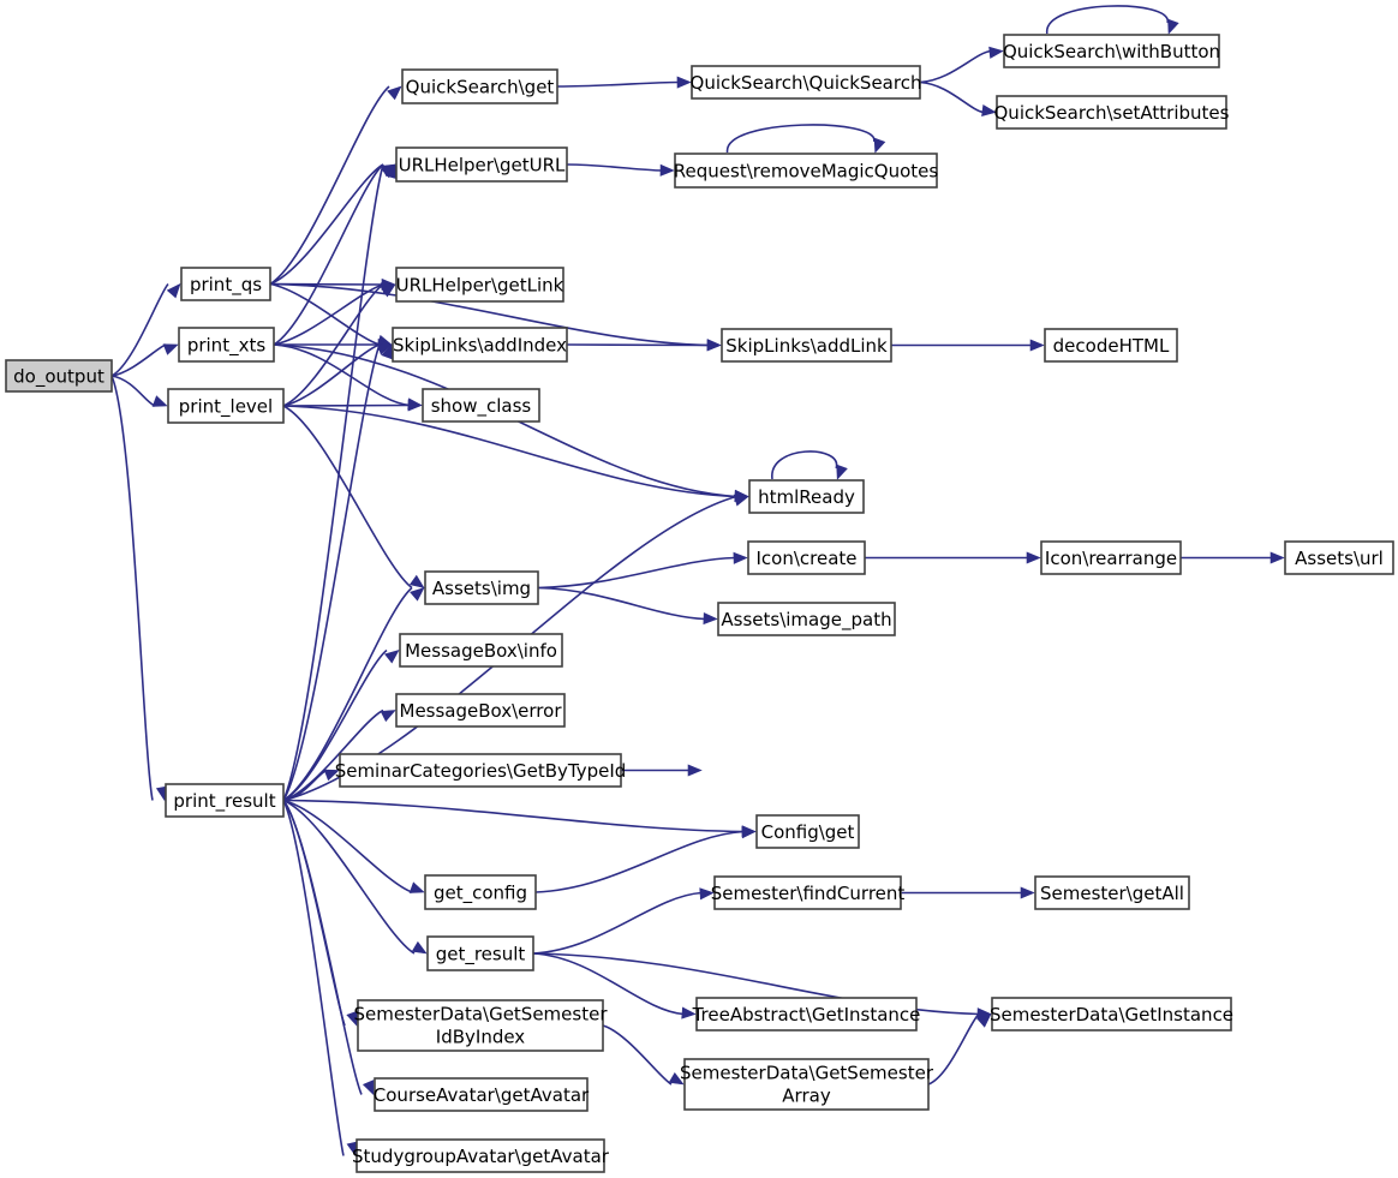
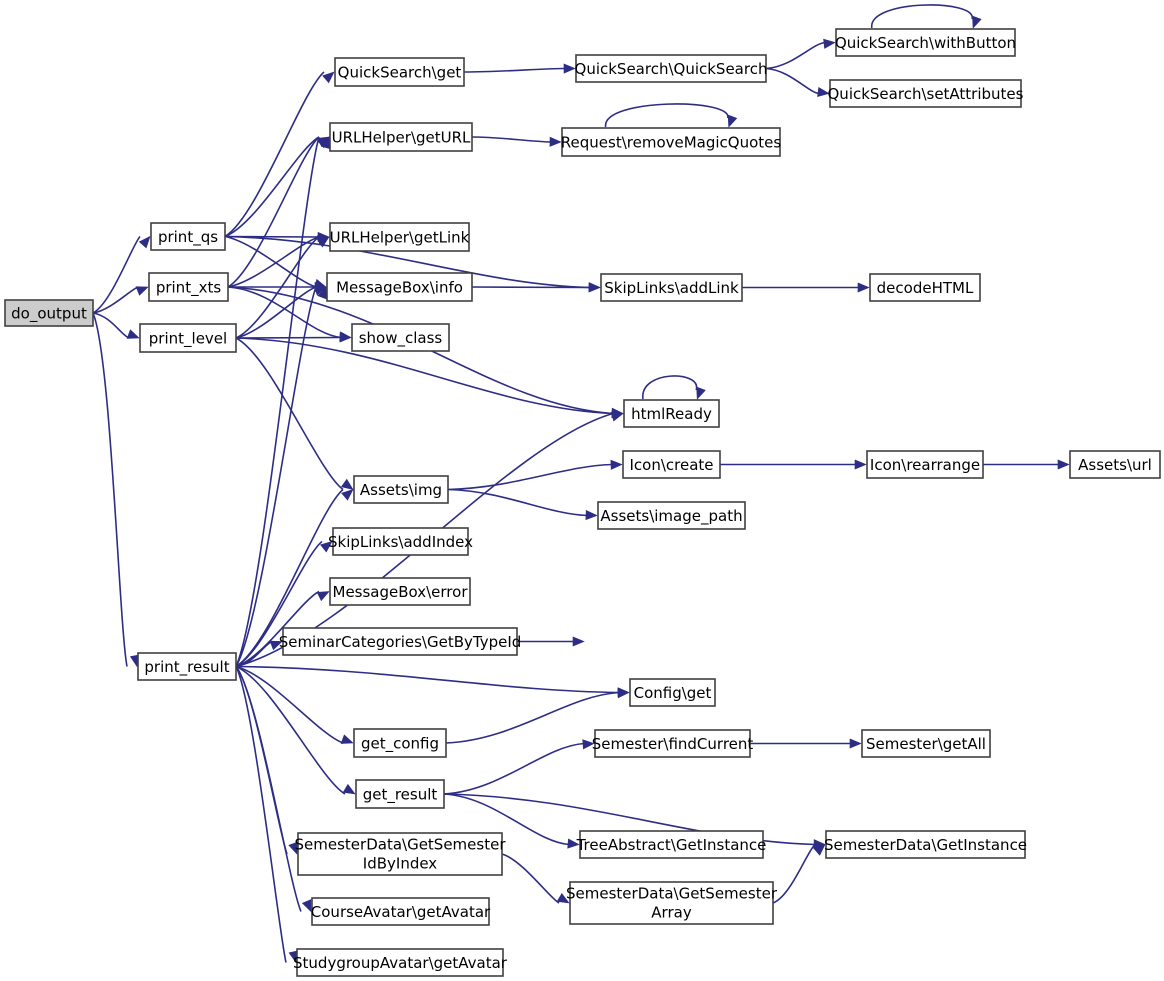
  do_output
  print_qs
  print_xts
  print_level
  print_result
  QuickSearch\get
  URLHelper\getURL
  URLHelper\getLink
- SkipLinks\addIndex
+ MessageBox\info
  show_class
  Assets\img
  QuickSearch\QuickSearch
  Request\removeMagicQuotes
  QuickSearch\withButton
  QuickSearch\setAttributes
  SkipLinks\addLink
  decodeHTML
  htmlReady
  Icon\create
  Icon\rearrange
  Assets\url
  Assets\image_path
- MessageBox\info
+ SkipLinks\addIndex
  MessageBox\error
  SeminarCategories\GetByTypeId
  Config\get
  get_config
  Semester\findCurrent
  Semester\getAll
  get_result
  TreeAbstract\GetInstance
  SemesterData\GetInstance
  SemesterData\GetSemester
  IdByIndex
  SemesterData\GetSemester
  Array
  CourseAvatar\getAvatar
  StudygroupAvatar\getAvatar
